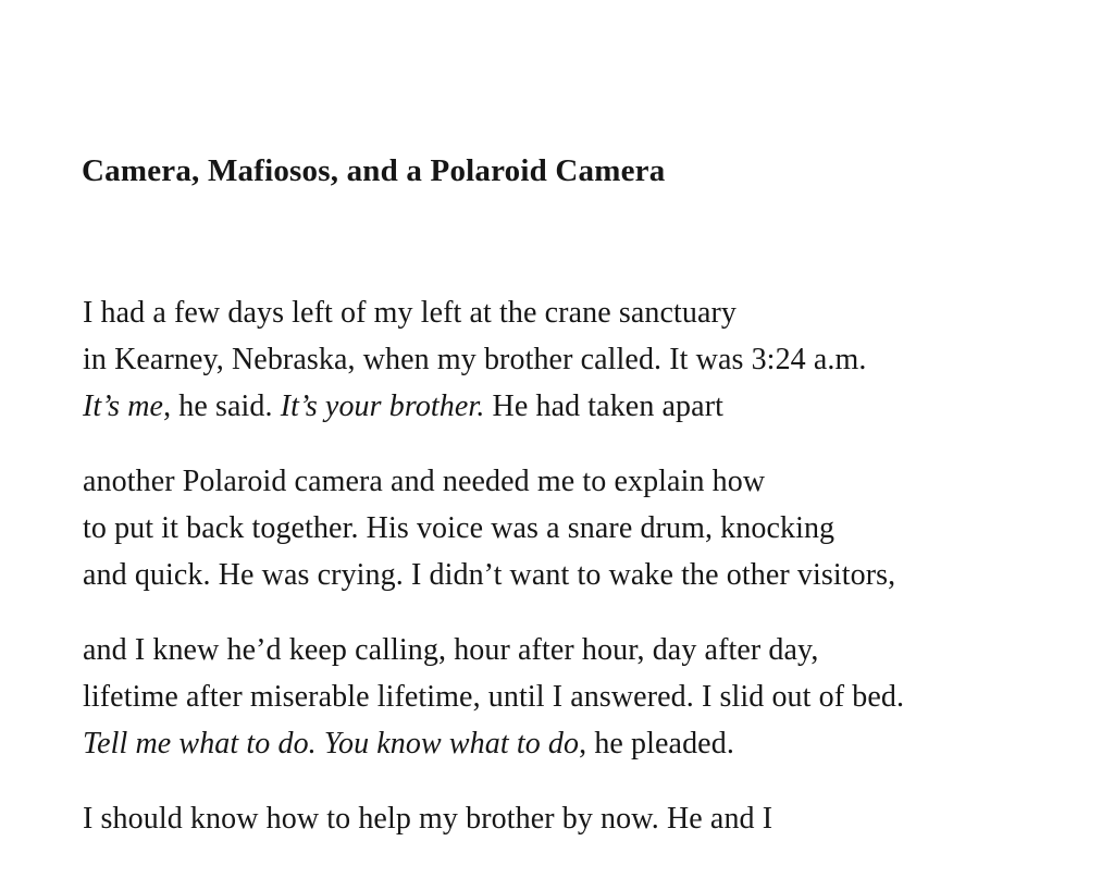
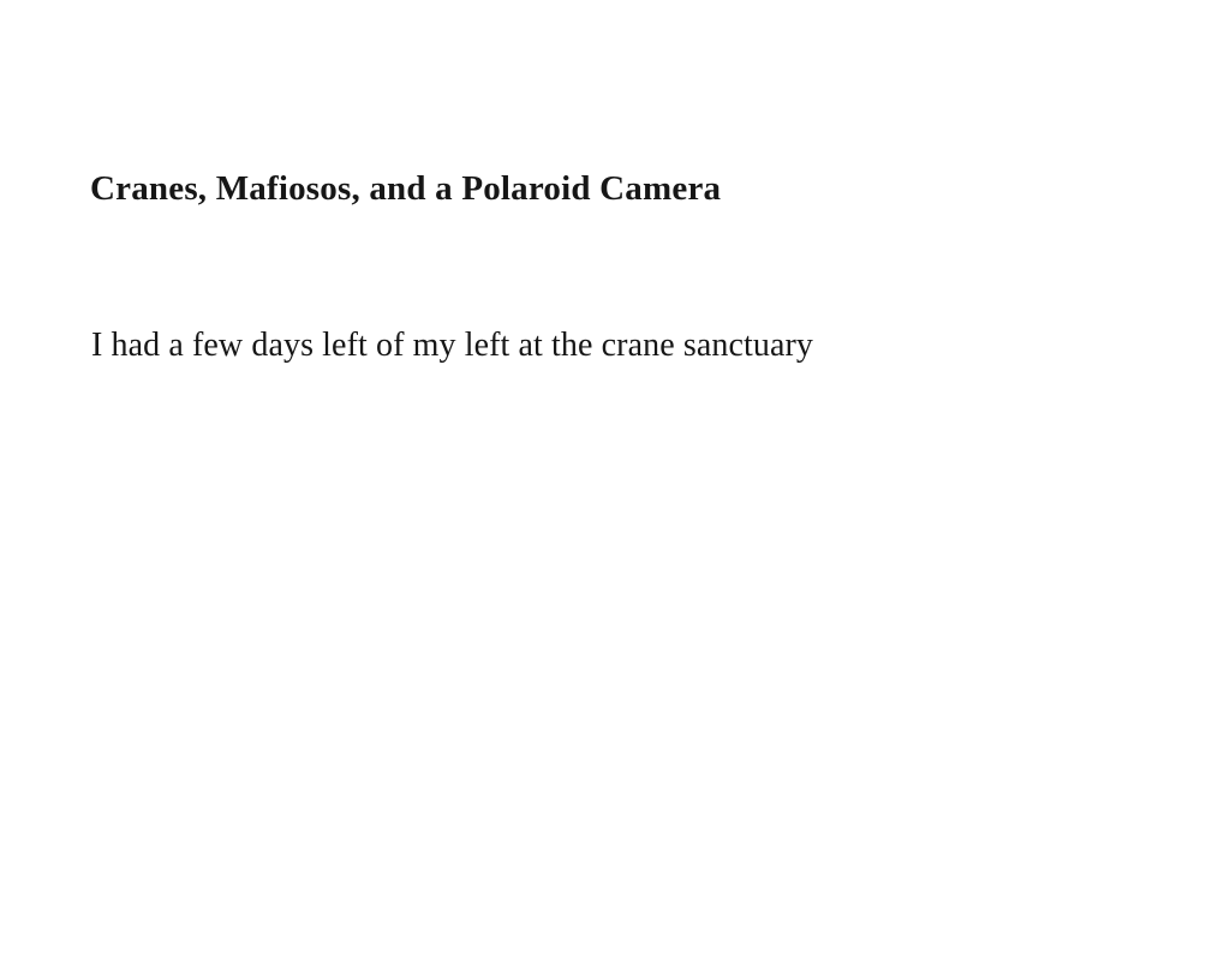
- Camera, Mafiosos, and a Polaroid Camera
+ Cranes, Mafiosos, and a Polaroid Camera
  I had a few days left of my left at the crane sanctuary
- in Kearney, Nebraska, when my brother called. It was 3:24 a.m.
- It’s me, he said. It’s your brother. He had taken apart
- another Polaroid camera and needed me to explain how
- to put it back together. His voice was a snare drum, knocking
- and quick. He was crying. I didn’t want to wake the other visitors,
- and I knew he’d keep calling, hour after hour, day after day,
- lifetime after miserable lifetime, until I answered. I slid out of bed.
- Tell me what to do. You know what to do, he pleaded.
- I should know how to help my brother by now. He and I
